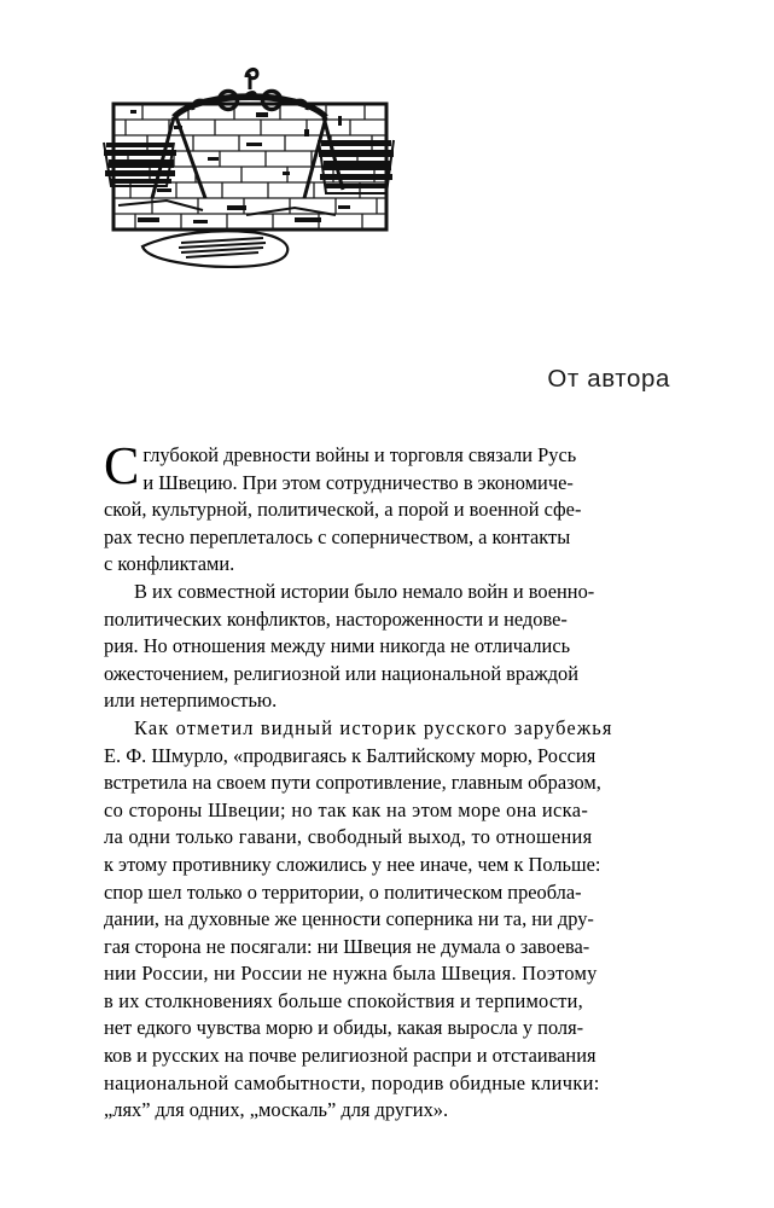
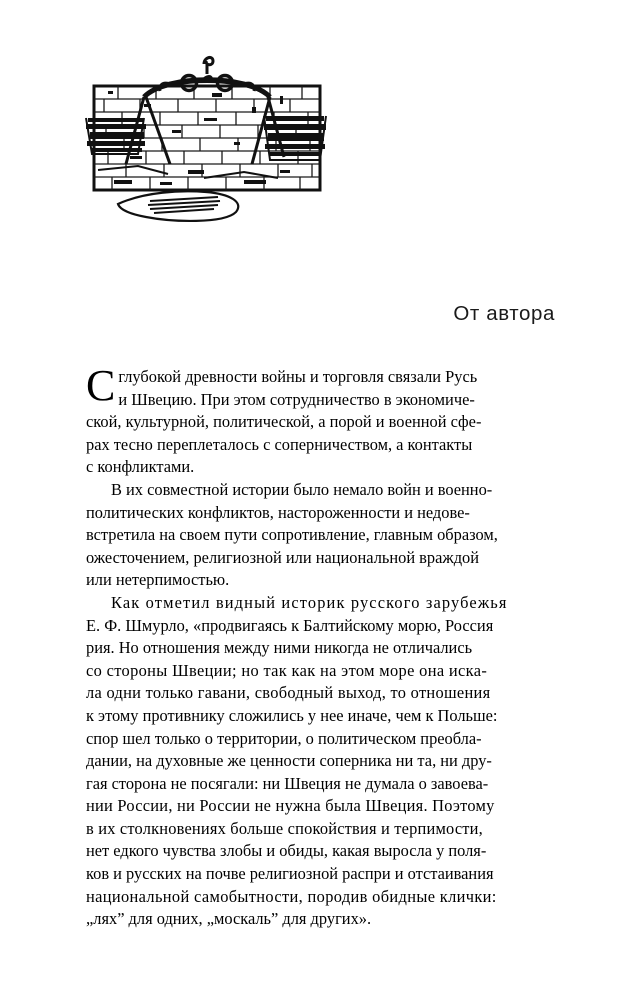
  От автора
  С
  глубокой древности войны и торговля связали Русь
  и Швецию. При этом сотрудничество в экономиче-
  ской, культурной, политической, а порой и военной сфе-
  рах тесно переплеталось с соперничеством, а контакты
  с конфликтами.
  В их совместной истории было немало войн и военно-
  политических конфликтов, настороженности и недове-
- рия. Но отношения между ними никогда не отличались
+ встретила на своем пути сопротивление, главным образом,
  ожесточением, религиозной или национальной враждой
  или нетерпимостью.
  Как отметил видный историк русского зарубежья
  Е. Ф. Шмурло, «продвигаясь к Балтийскому морю, Россия
- встретила на своем пути сопротивление, главным образом,
+ рия. Но отношения между ними никогда не отличались
  со стороны Швеции; но так как на этом море она иска-
  ла одни только гавани, свободный выход, то отношения
  к этому противнику сложились у нее иначе, чем к Польше:
  спор шел только о территории, о политическом преобла-
  дании, на духовные же ценности соперника ни та, ни дру-
  гая сторона не посягали: ни Швеция не думала о завоева-
  нии России, ни России не нужна была Швеция. Поэтому
  в их столкновениях больше спокойствия и терпимости,
- нет едкого чувства морю и обиды, какая выросла у поля-
+ нет едкого чувства злобы и обиды, какая выросла у поля-
  ков и русских на почве религиозной распри и отстаивания
  национальной самобытности, породив обидные клички:
  „лях” для одних, „москаль” для других».
